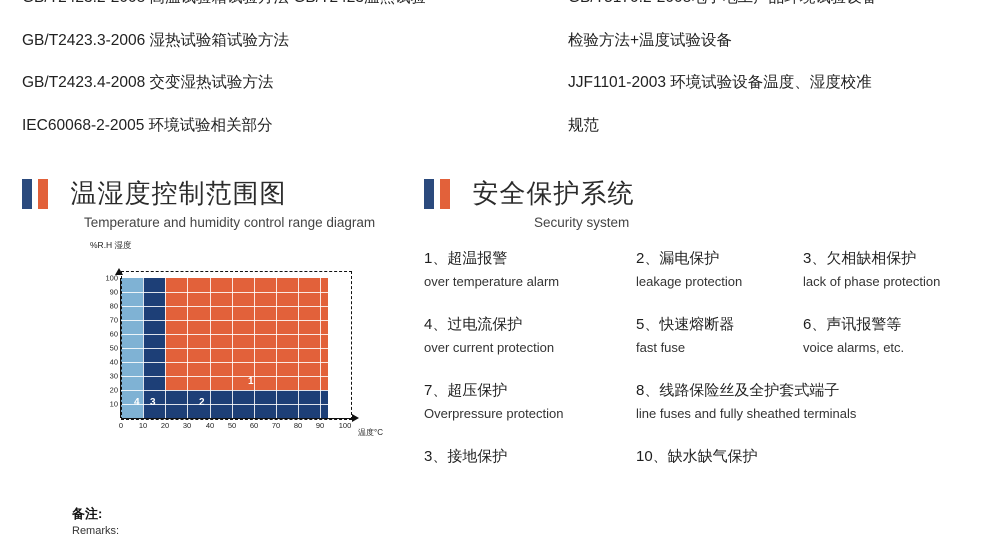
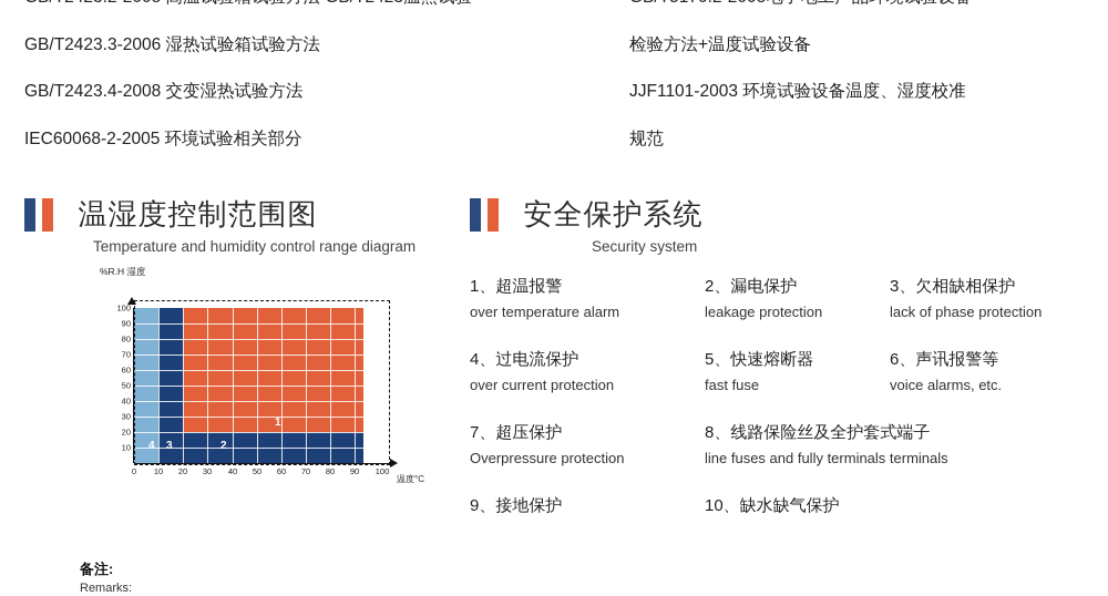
  GB/T2423.3-2006 湿热试验箱试验方法
  GB/T2423.4-2008 交变湿热试验方法
  IEC60068-2-2005 环境试验相关部分
  检验方法+温度试验设备
  JJF1101-2003 环境试验设备温度、湿度校准
  规范
  温湿度控制范围图
  Temperature and humidity control range diagram
  安全保护系统
  Security system
  %R.H 湿度
  温度°C
  1
  2
  3
  4
  100
  90
  80
  70
  60
  50
  40
  30
  20
  10
  0
  10
  20
  30
  40
  50
  60
  70
  80
  90
  100
  备注:
  Remarks:
  1、超温报警
  over temperature alarm
  2、漏电保护
  leakage protection
  3、欠相缺相保护
  lack of phase protection
  4、过电流保护
  over current protection
  5、快速熔断器
  fast fuse
  6、声讯报警等
  voice alarms, etc.
  7、超压保护
  Overpressure protection
  8、线路保险丝及全护套式端子
- line fuses and fully sheathed terminals
+ line fuses and fully terminals terminals
- 3、接地保护
+ 9、接地保护
  10、缺水缺气保护
